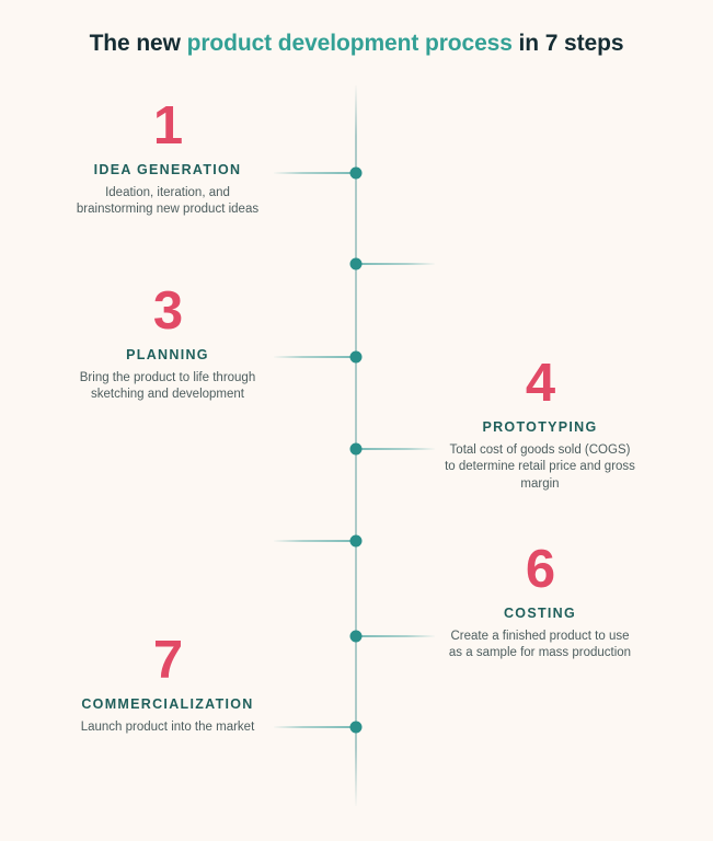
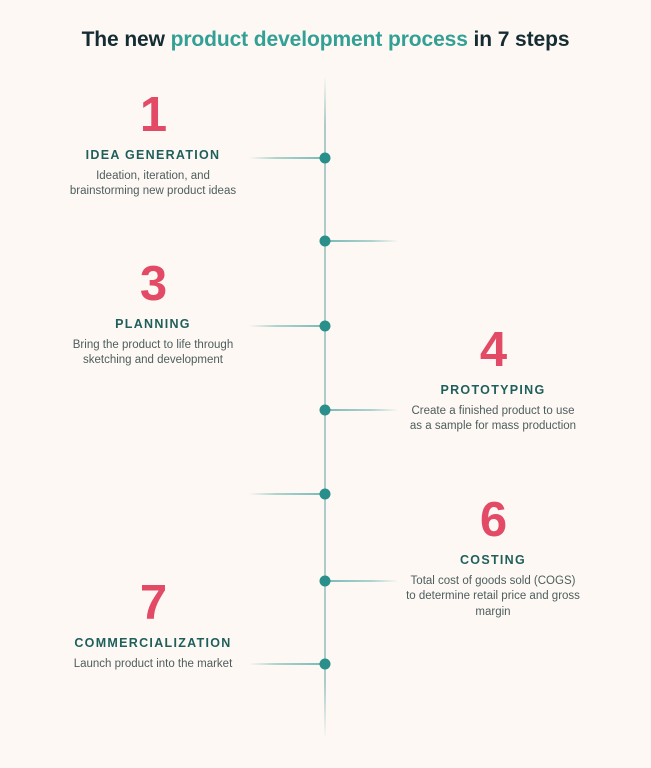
  The new product development process in 7 steps
  1
  IDEA GENERATION
  Ideation, iteration, and brainstorming new product ideas
  3
  PLANNING
  Bring the product to life through sketching and development
  4
  PROTOTYPING
- Total cost of goods sold (COGS) to determine retail price and gross margin
+ Create a finished product to use as a sample for mass production
  6
  COSTING
- Create a finished product to use as a sample for mass production
+ Total cost of goods sold (COGS) to determine retail price and gross margin
  7
  COMMERCIALIZATION
  Launch product into the market
